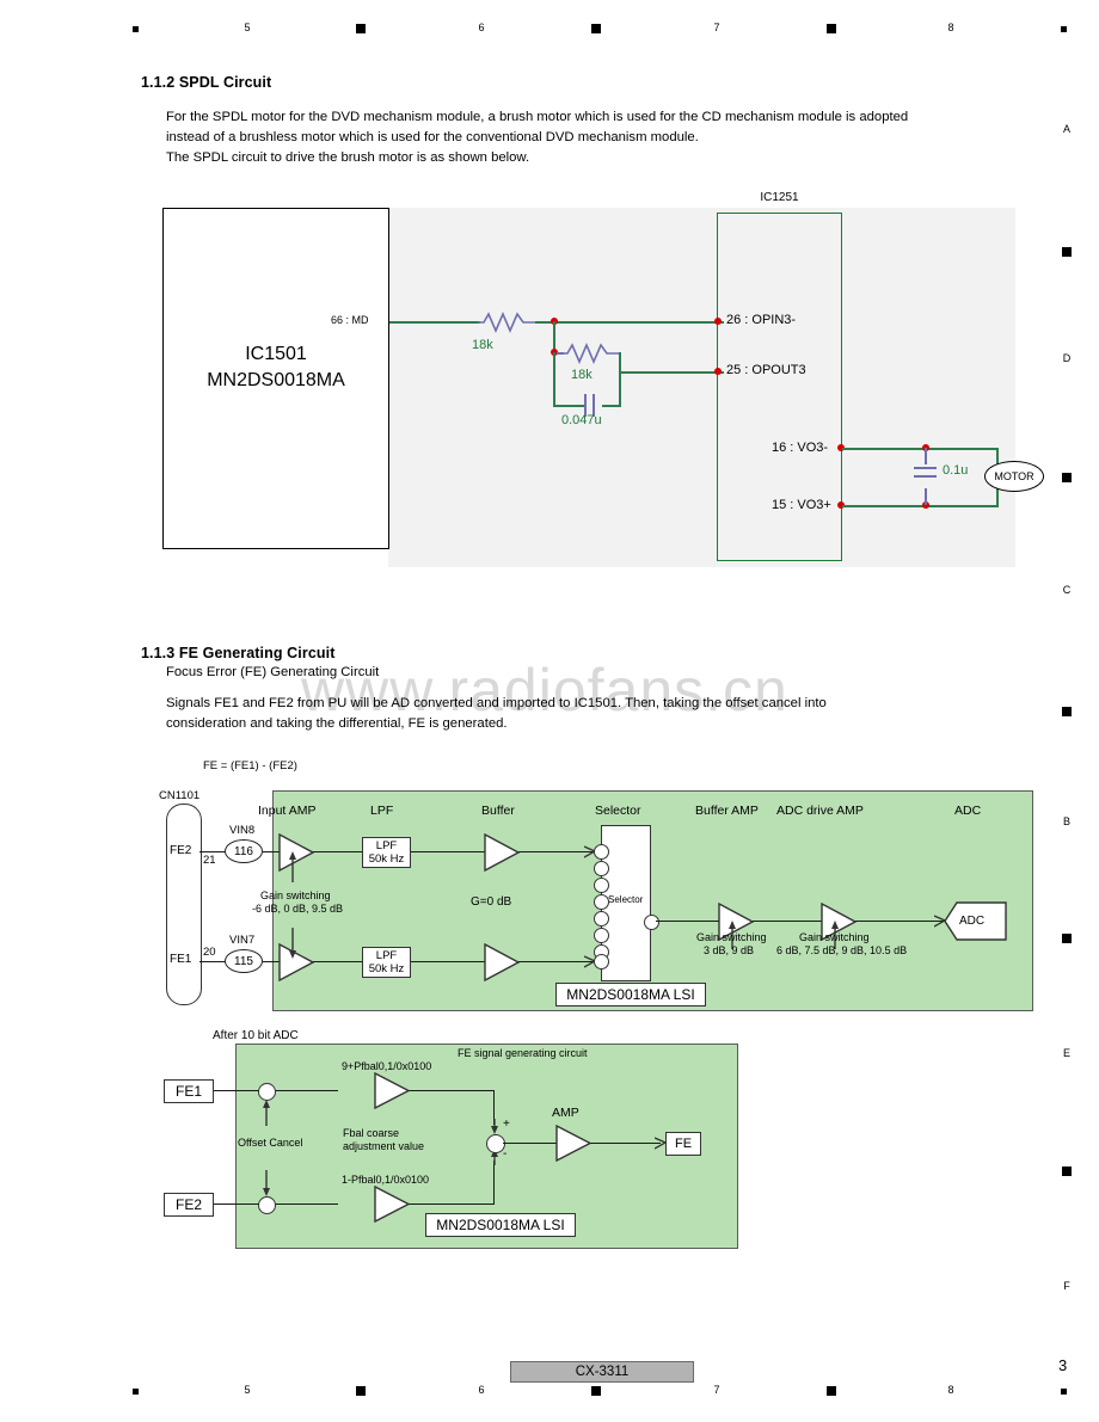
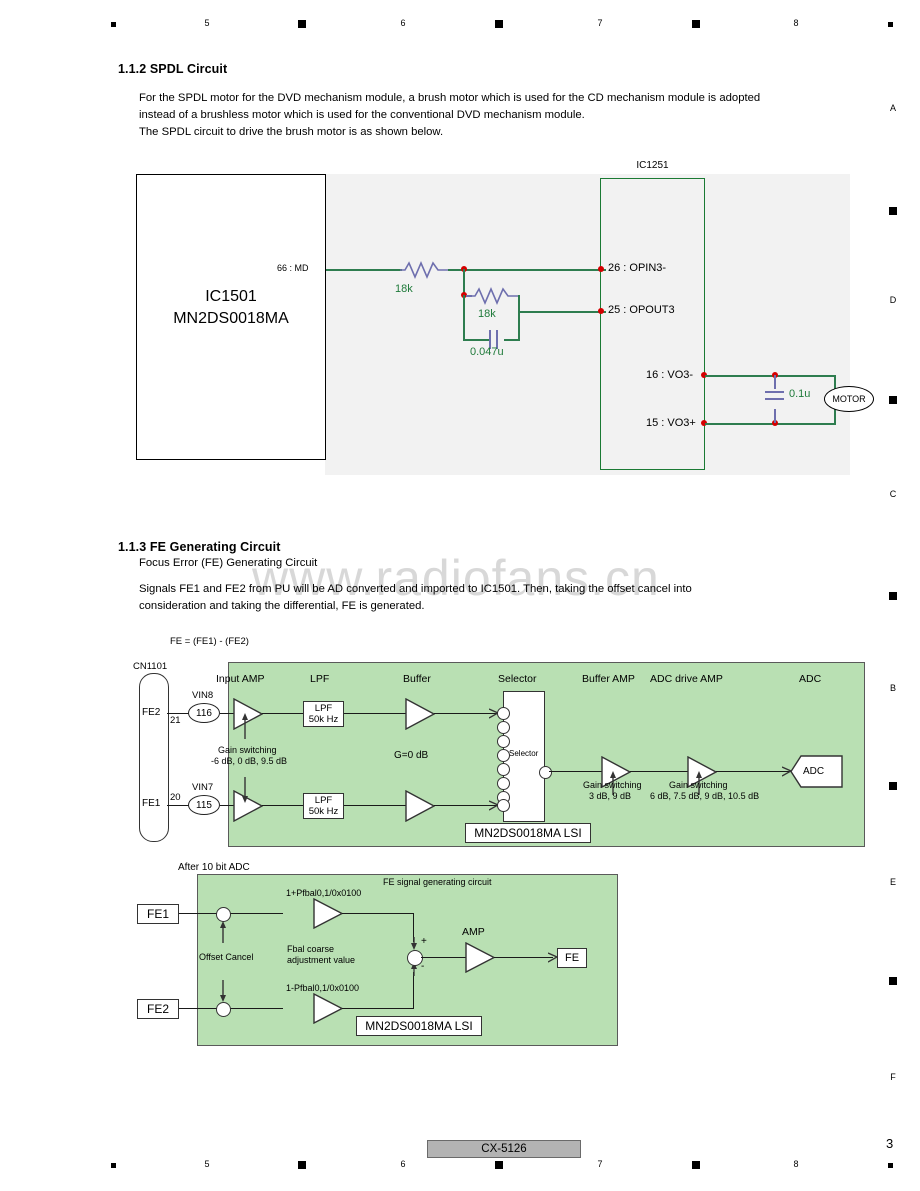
  5
  6
  7
  8
  A
  D
  C
  B
  E
  F
  1.1.2 SPDL Circuit
  For the SPDL motor for the DVD mechanism module, a brush motor which is used for the CD mechanism module is adopted
  instead of a brushless motor which is used for the conventional DVD mechanism module.
  The SPDL circuit to drive the brush motor is as shown below.
  IC1501
  MN2DS0018MA
  66 : MD
  IC1251
  18k
  18k
  0.047u
  26 : OPIN3-
  25 : OPOUT3
  16 : VO3-
  15 : VO3+
  0.1u
  MOTOR
  1.1.3 FE Generating Circuit
  Focus Error (FE) Generating Circuit
  www.radiofans.cn
  Signals FE1 and FE2 from PU will be AD converted and imported to IC1501. Then, taking the offset cancel into
  consideration and taking the differential, FE is generated.
  FE = (FE1) - (FE2)
  CN1101
  FE2
  FE1
  21
  20
  116
  115
  VIN8
  VIN7
  Input AMP
  LPF
  Buffer
  Selector
  Buffer AMP
  ADC drive AMP
  ADC
  LPF
  50k Hz
  Gain switching
  -6 dB, 0 dB, 9.5 dB
  G=0 dB
  LPF
  50k Hz
  Selector
  Gain switching
  3 dB, 9 dB
  Gain switching
  6 dB, 7.5 dB, 9 dB, 10.5 dB
  ADC
  MN2DS0018MA LSI
  After 10 bit ADC
  FE signal generating circuit
  FE1
- 9+Pfbal0,1/0x0100
+ 1+Pfbal0,1/0x0100
  FE2
  1-Pfbal0,1/0x0100
  +
  -
  Offset Cancel
  Fbal coarse
  adjustment value
  AMP
  FE
  MN2DS0018MA LSI
- CX-3311
+ CX-5126
  3
  5
  6
  7
  8
